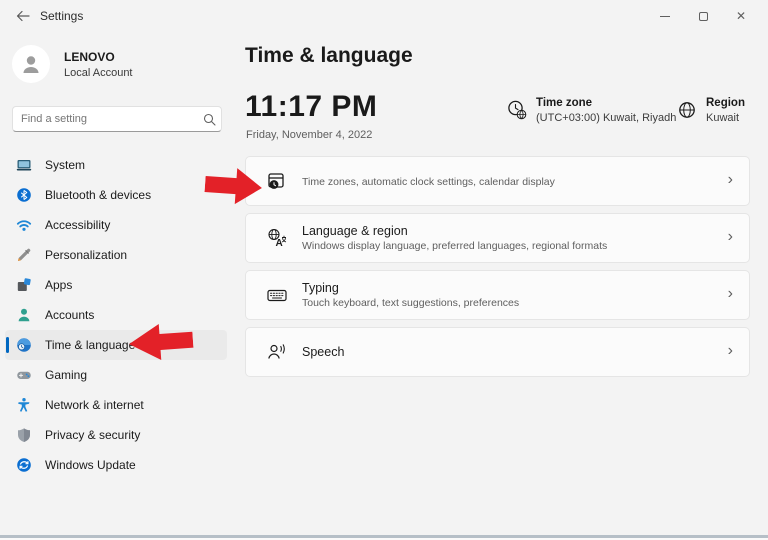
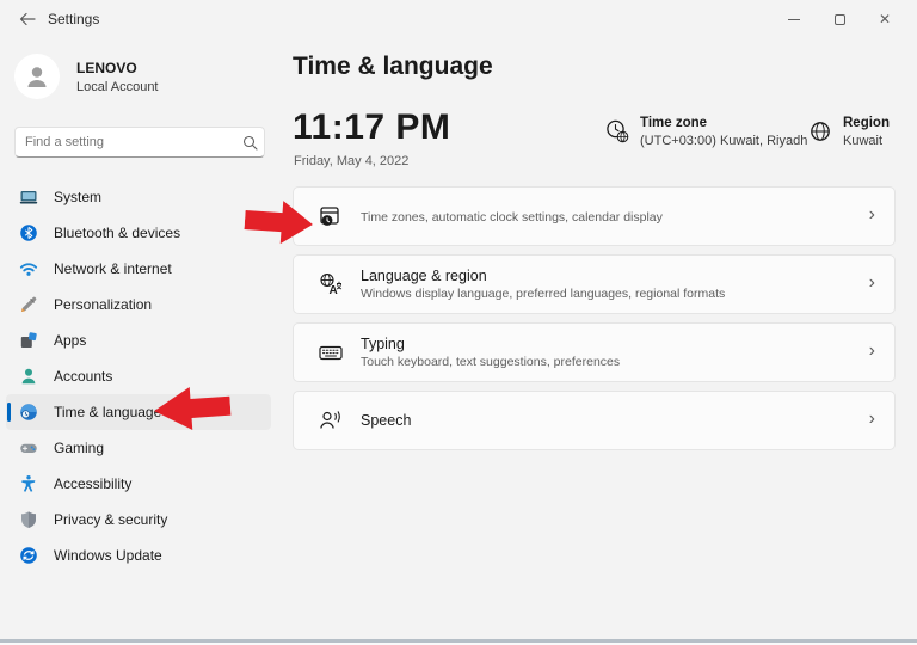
  Settings
  ✕
  LENOVO
  Local Account
  Find a setting
  System
  Bluetooth & devices
- Accessibility
+ Network & internet
  Personalization
  Apps
  Accounts
  Time & languag
  Gaming
- Network & internet
+ Accessibility
  Privacy & security
  Windows Update
  Time & language
  11:17 PM
- Friday, November 4, 2022
+ Friday, May 4, 2022
  Time zone
  (UTC+03:00) Kuwait, Riyadh
  Region
  Kuwait
  Time zones, automatic clock settings, calendar display
  ›
  A
  Language & region
  Windows display language, preferred languages, regional formats
  ›
  Typing
  Touch keyboard, text suggestions, preferences
  ›
  Speech
  ›
